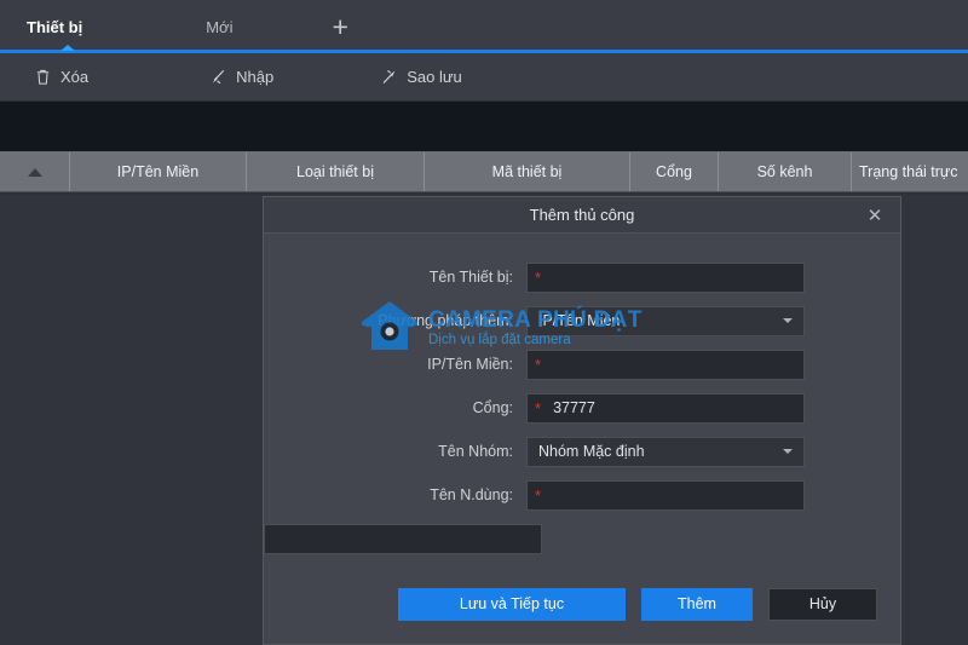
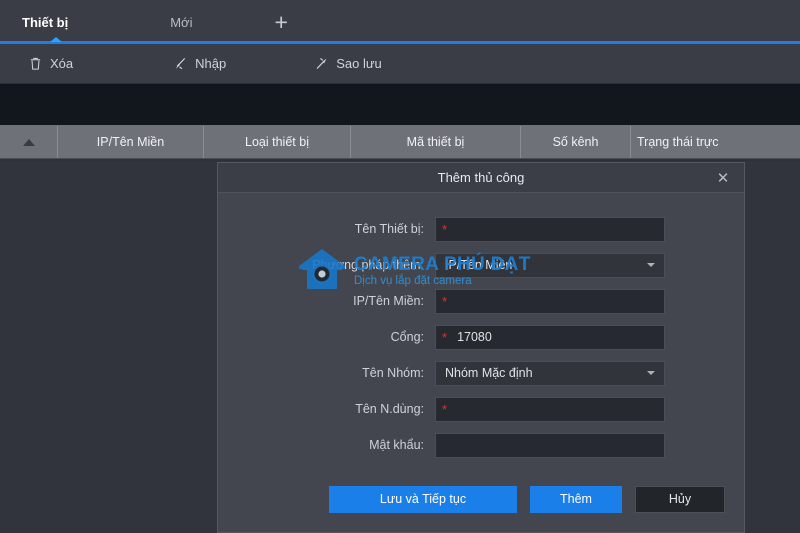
  Thiết bị
  Mới
  +
  Xóa
  Nhập
  Sao lưu
  IP/Tên Miền
  Loại thiết bị
  Mã thiết bị
- Cổng
  Số kênh
  Trạng thái trực
  Thêm thủ công
  ✕
  Tên Thiết bị:
  *
  ưng pháp thêm:
  IP/Tên Miền
  IP/Tên Miền:
  *
  Cổng:
  *
- 37777
+ 17080
  Tên Nhóm:
  Nhóm Mặc định
  Tên N.dùng:
  *
+ Mật khẩu:
  Lưu và Tiếp tục
  Thêm
  Hủy
  CAMERA PHÚ ĐẠT
  Dịch vụ lắp đặt camera
